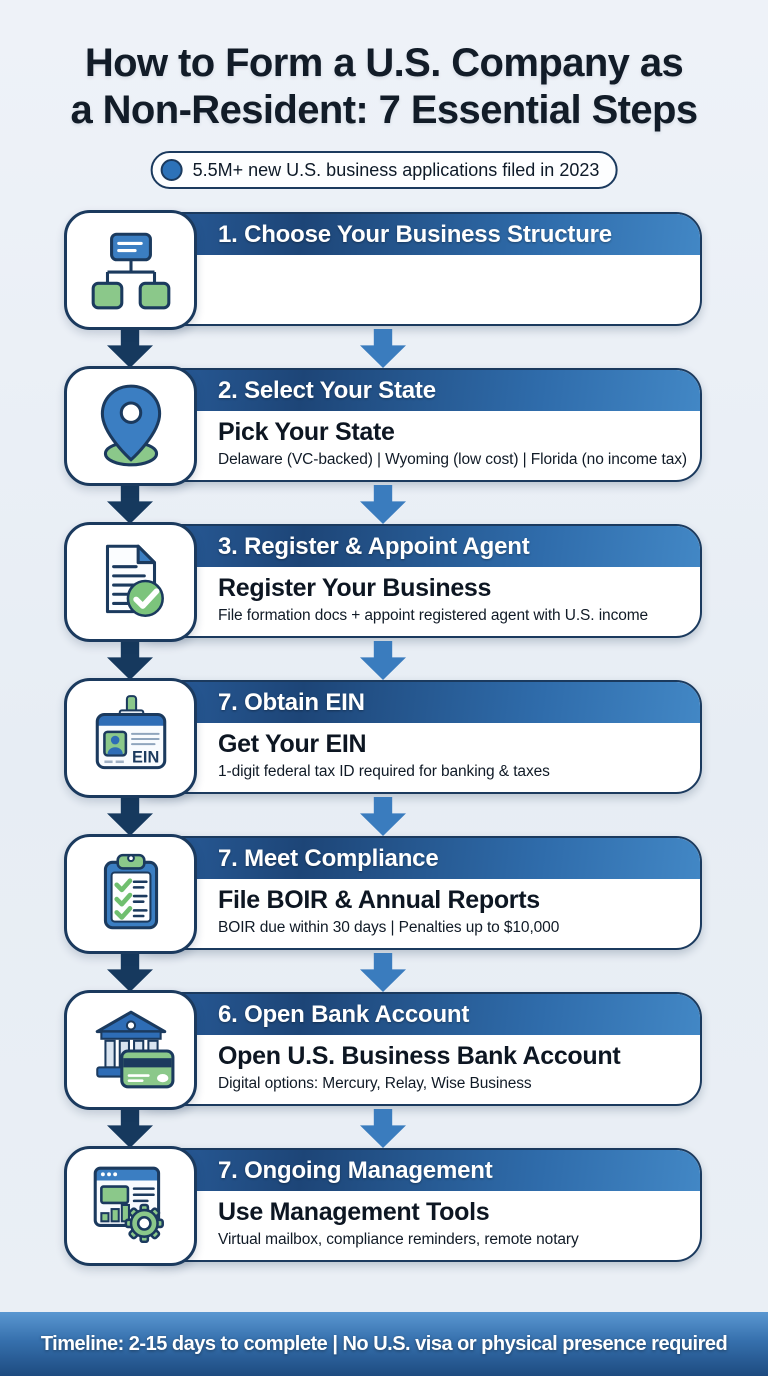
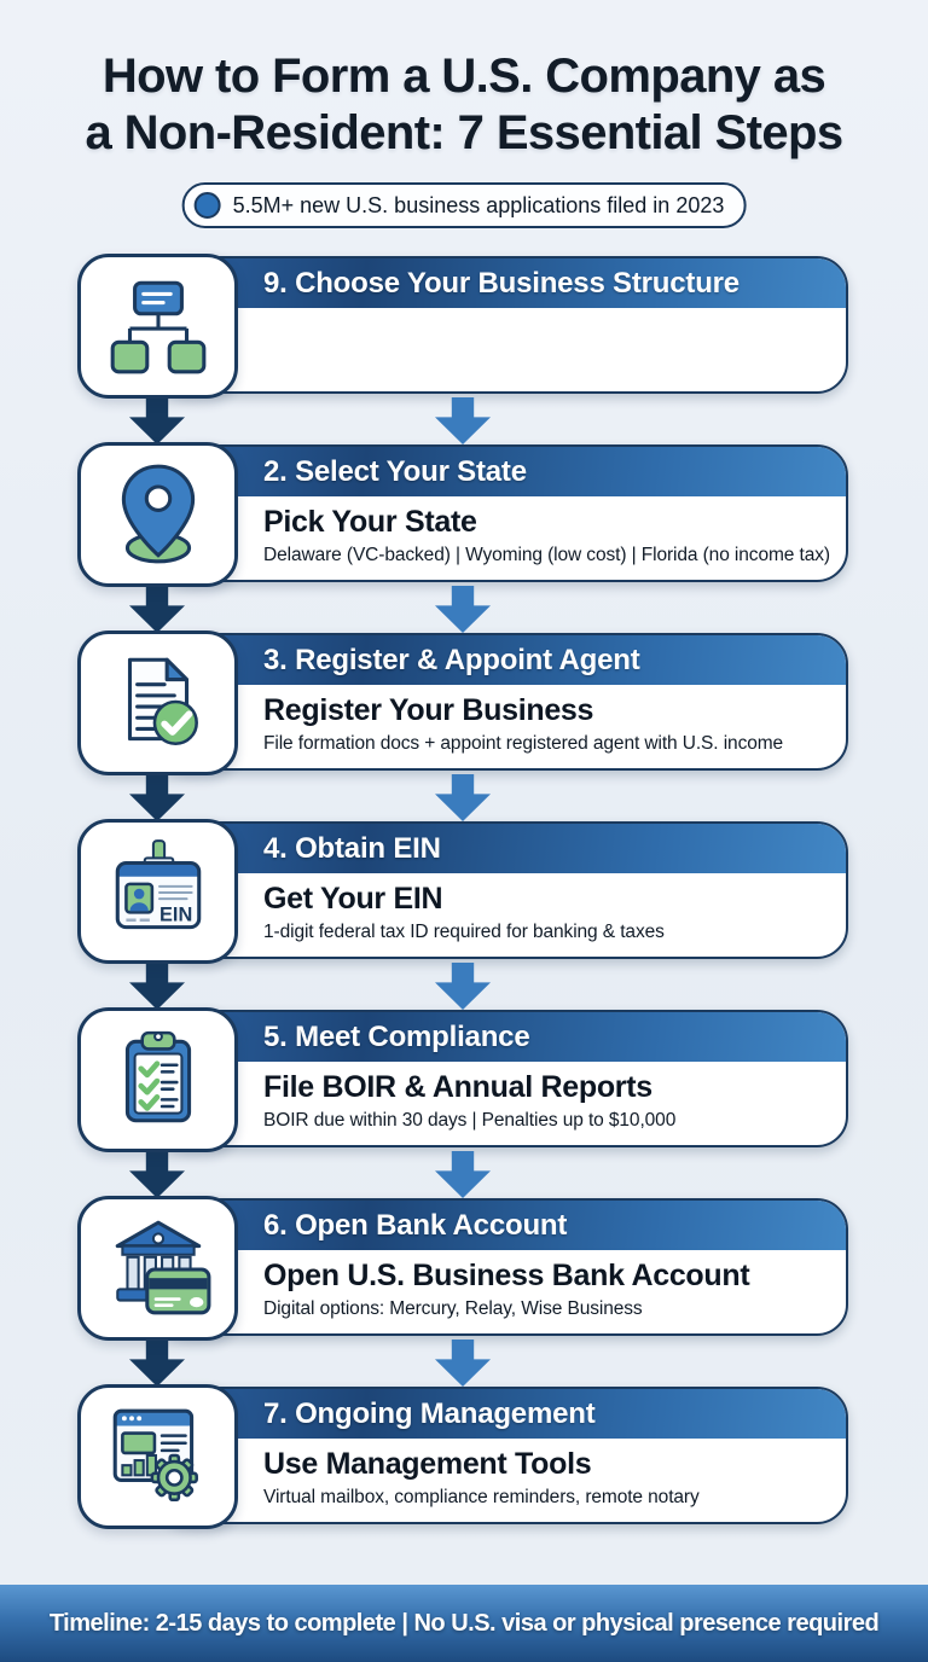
  How to Form a U.S. Company as
  a Non-Resident: 7 Essential Steps
  5.5M+ new U.S. business applications filed in 2023
- 1. Choose Your Business Structure
+ 9. Choose Your Business Structure
  2. Select Your State
  Pick Your State
  Delaware (VC-backed) | Wyoming (low cost) | Florida (no income tax)
  3. Register & Appoint Agent
  Register Your Business
  File formation docs + appoint registered agent with U.S. income
- 7. Obtain EIN
+ 4. Obtain EIN
  Get Your EIN
  1-digit federal tax ID required for banking & taxes
  EIN
- 7. Meet Compliance
+ 5. Meet Compliance
  File BOIR & Annual Reports
  BOIR due within 30 days | Penalties up to $10,000
  6. Open Bank Account
  Open U.S. Business Bank Account
  Digital options: Mercury, Relay, Wise Business
  7. Ongoing Management
  Use Management Tools
  Virtual mailbox, compliance reminders, remote notary
  Timeline: 2-15 days to complete | No U.S. visa or physical presence required
